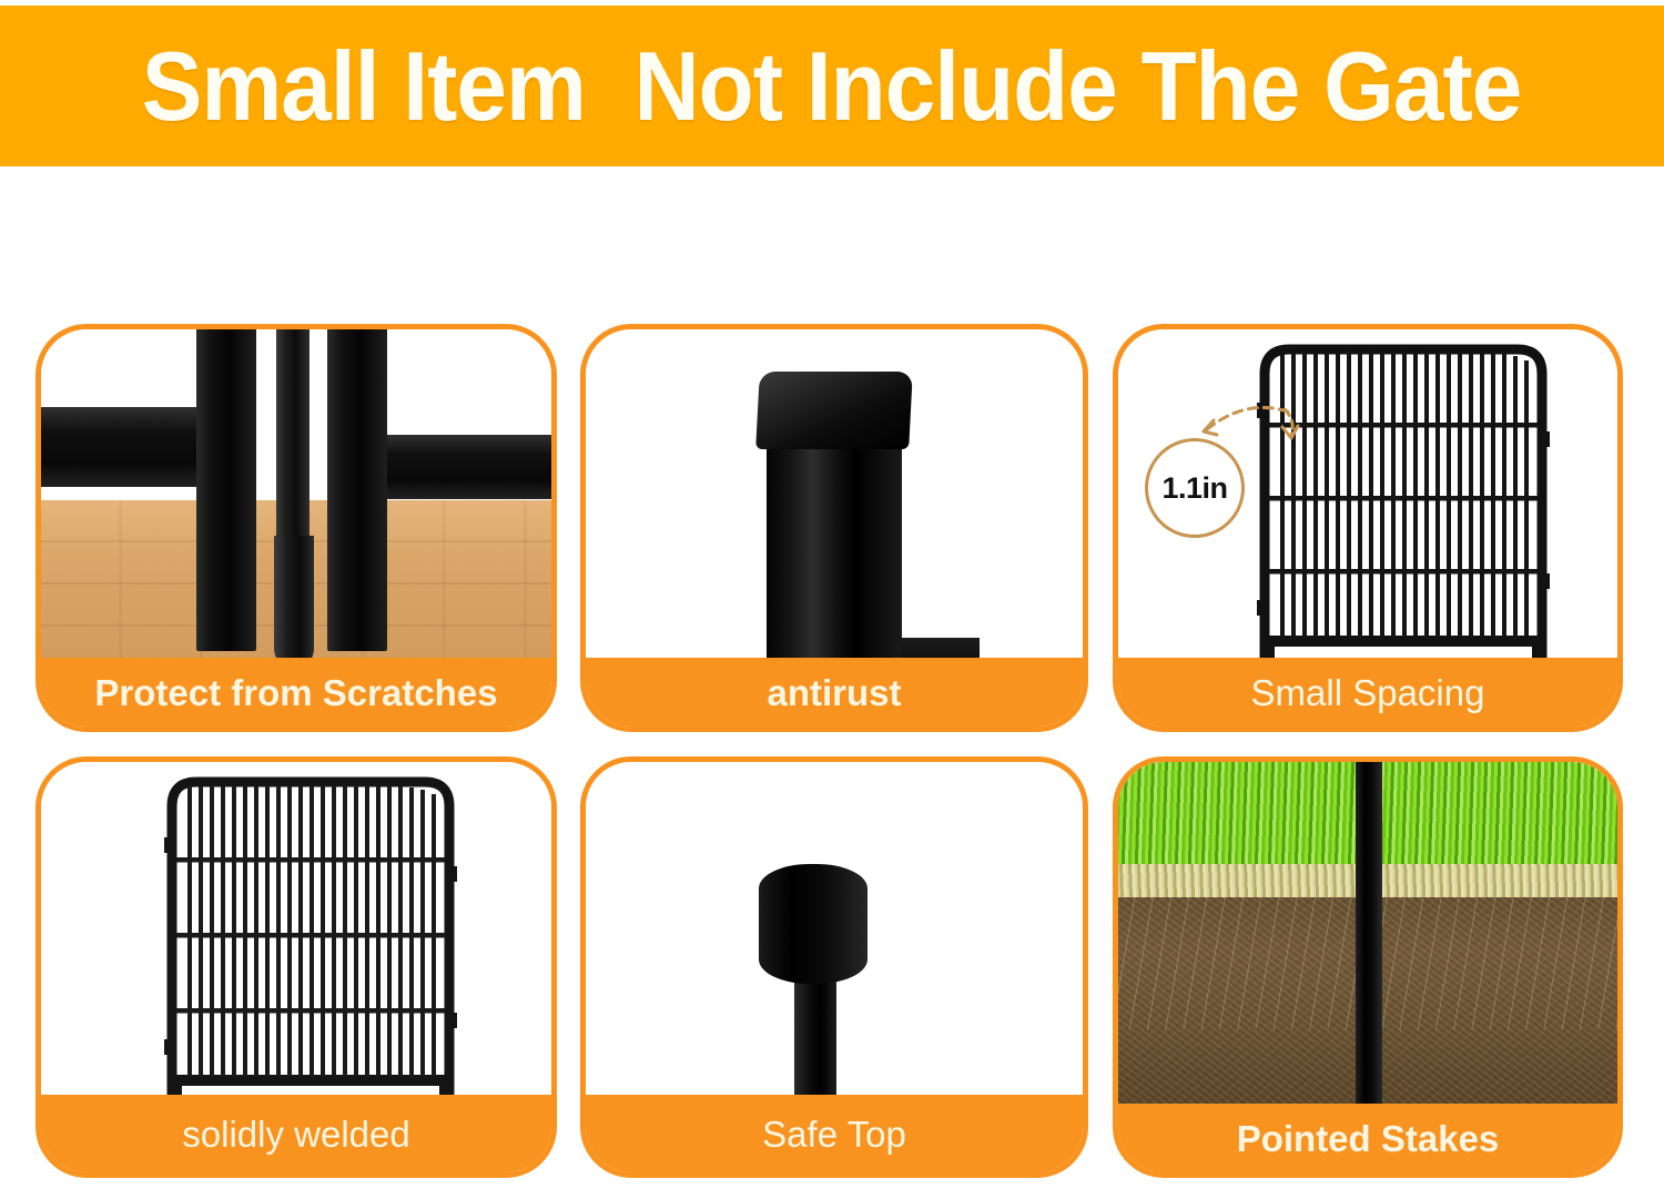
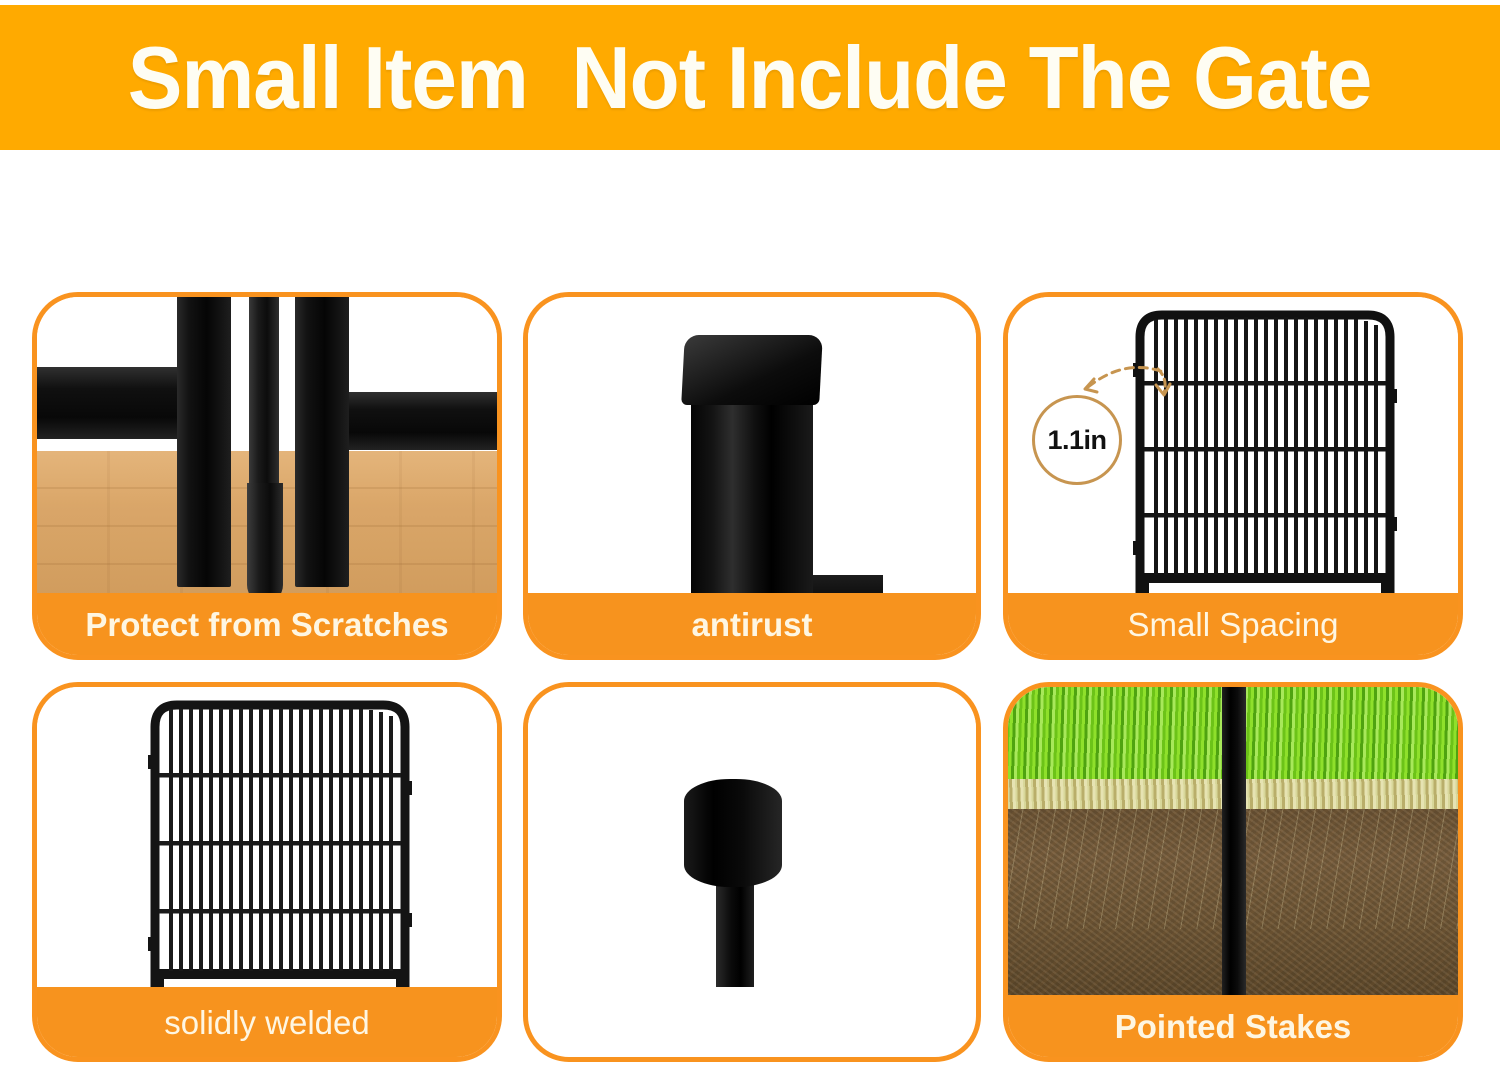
  Small Item Not Include The Gate
  Protect from Scratches
  antirust
  1.1in
  Small Spacing
  solidly welded
- Safe Top
  Pointed Stakes
